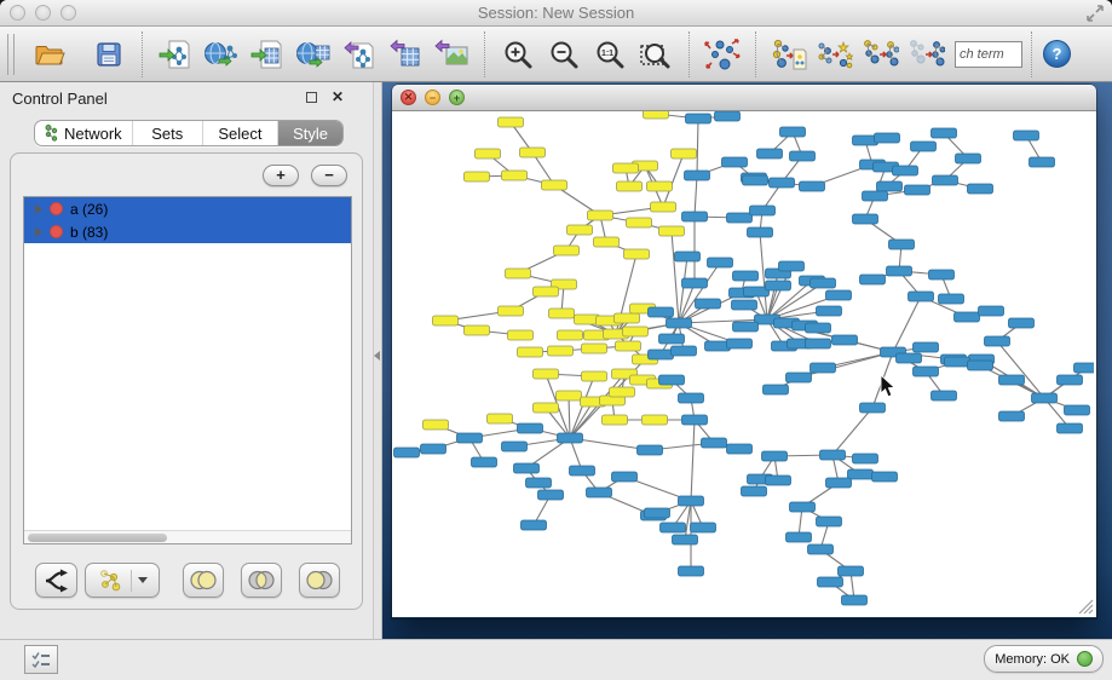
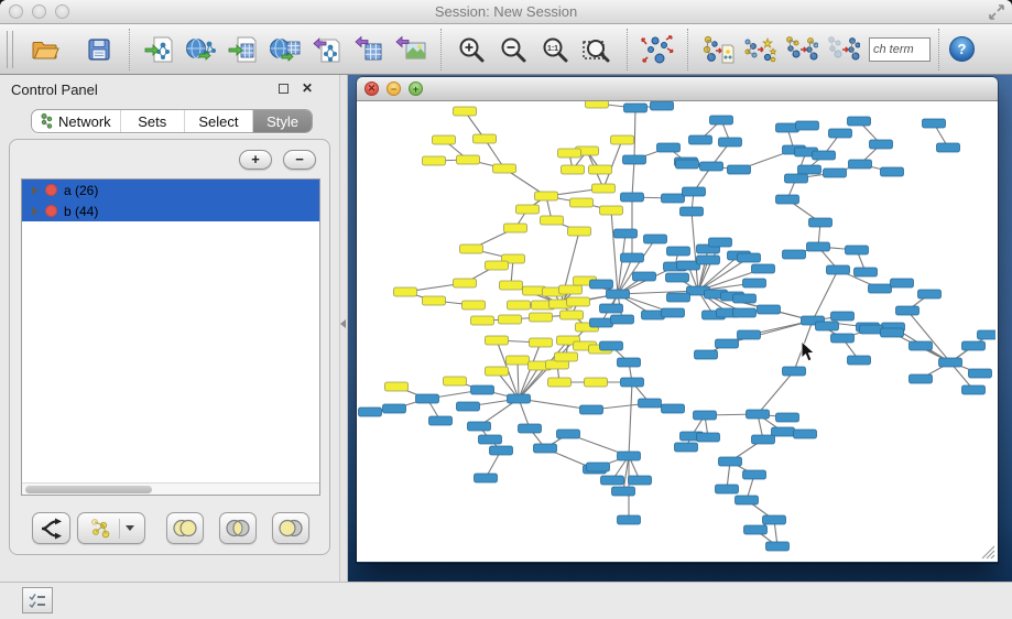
  Session: New Session
  ch term
  ?
  Control Panel
  ✕
  Network
  Sets
  Select
  Style
  +
  −
  a (26)
- b (83)
+ b (44)
  ✕
  −
  +
- Memory: OK
